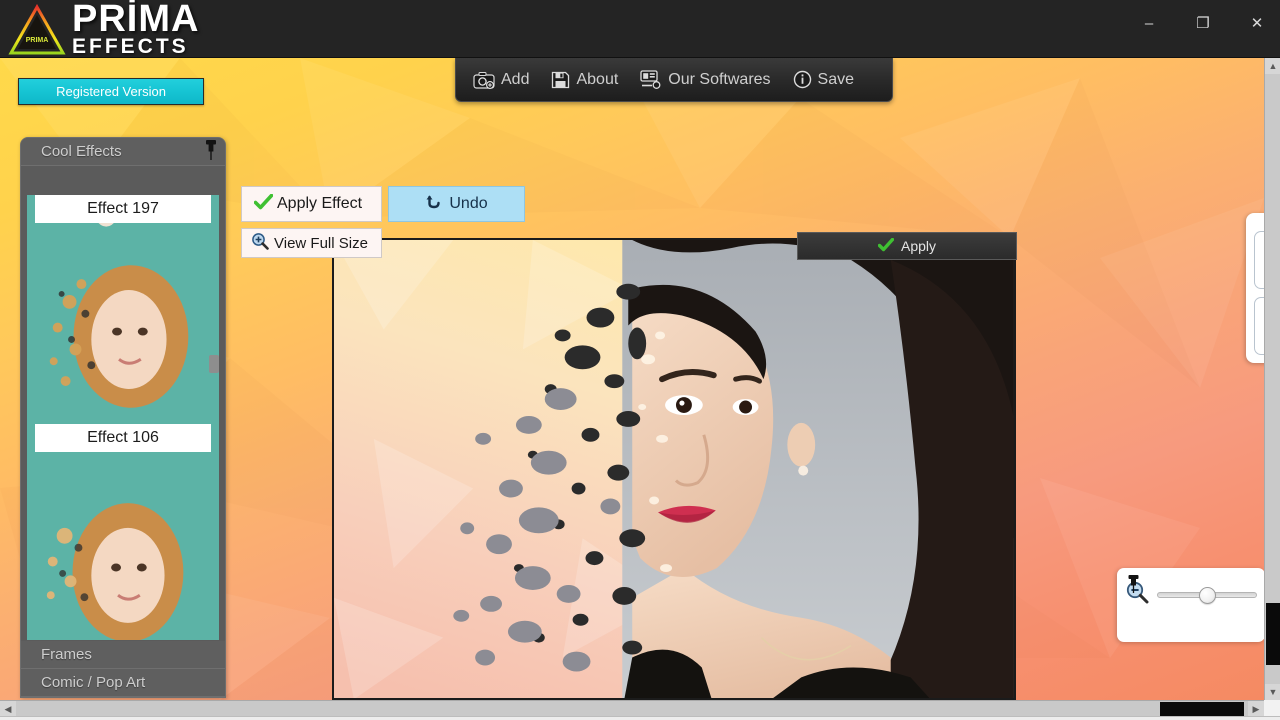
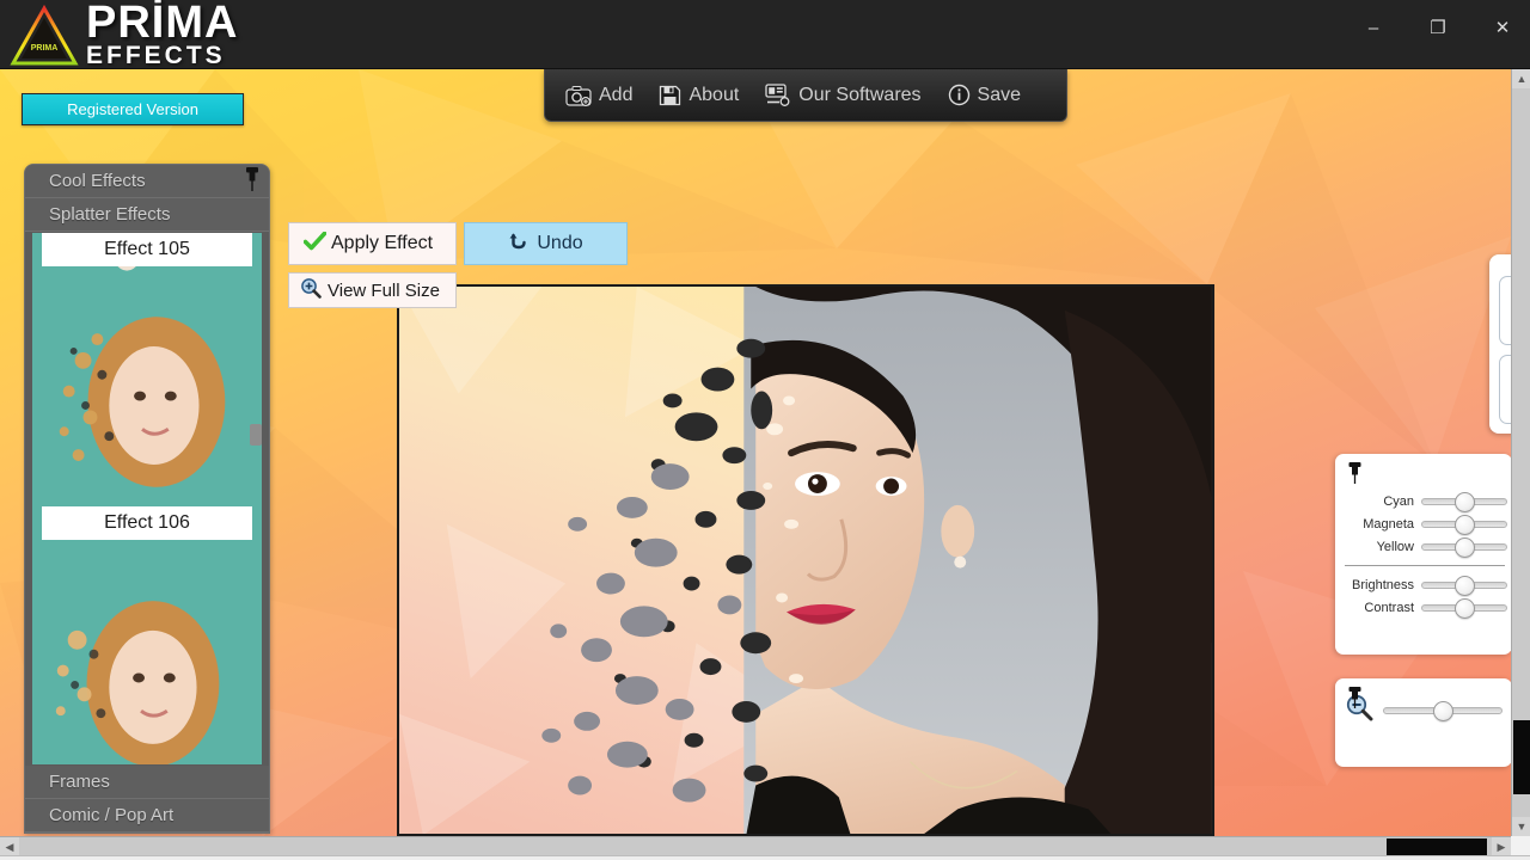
  PRİMA
  EFFECTS
  –
  ❐
  ✕
  Add
  About
  Our Softwares
  Save
  Registered Version
  Cool Effects
+ Splatter Effects
- Effect 197
+ Effect 105
  Effect 106
  Frames
  Comic / Pop Art
- Apply
  Apply Effect
  Undo
  View Full Size
+ Cyan
+ Magneta
+ Yellow
+ Brightness
+ Contrast
  ▲
  ▼
  ◀
  ▶
